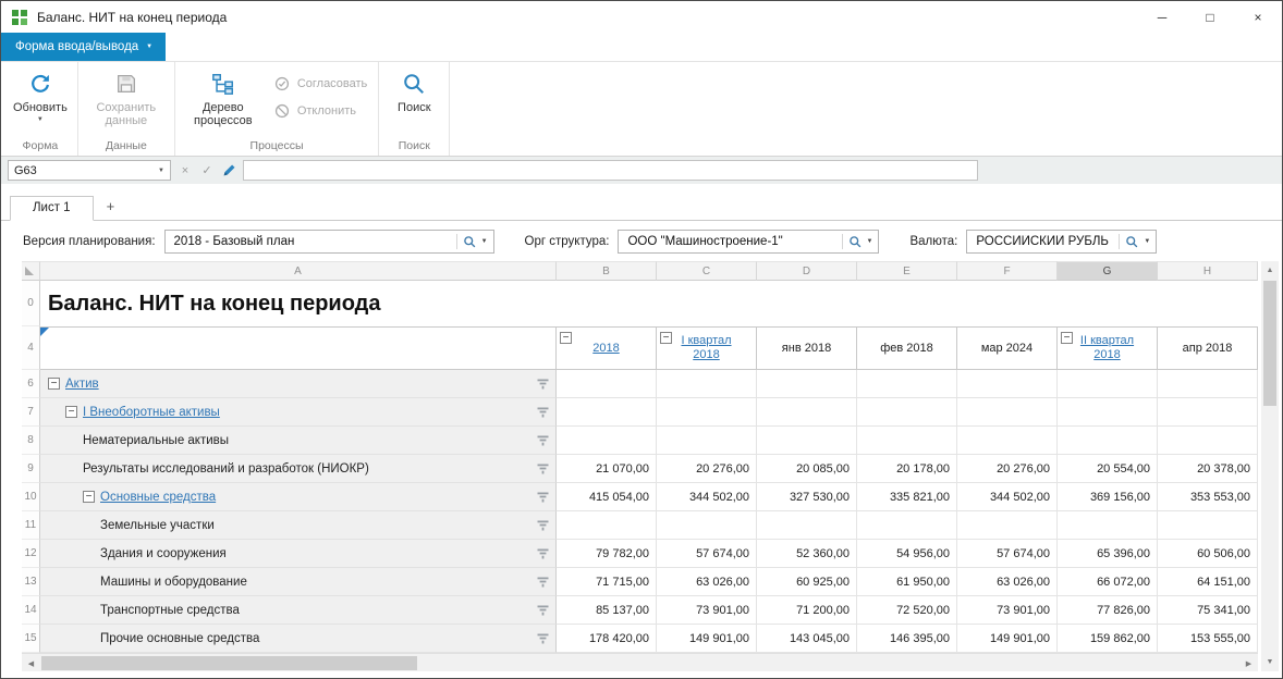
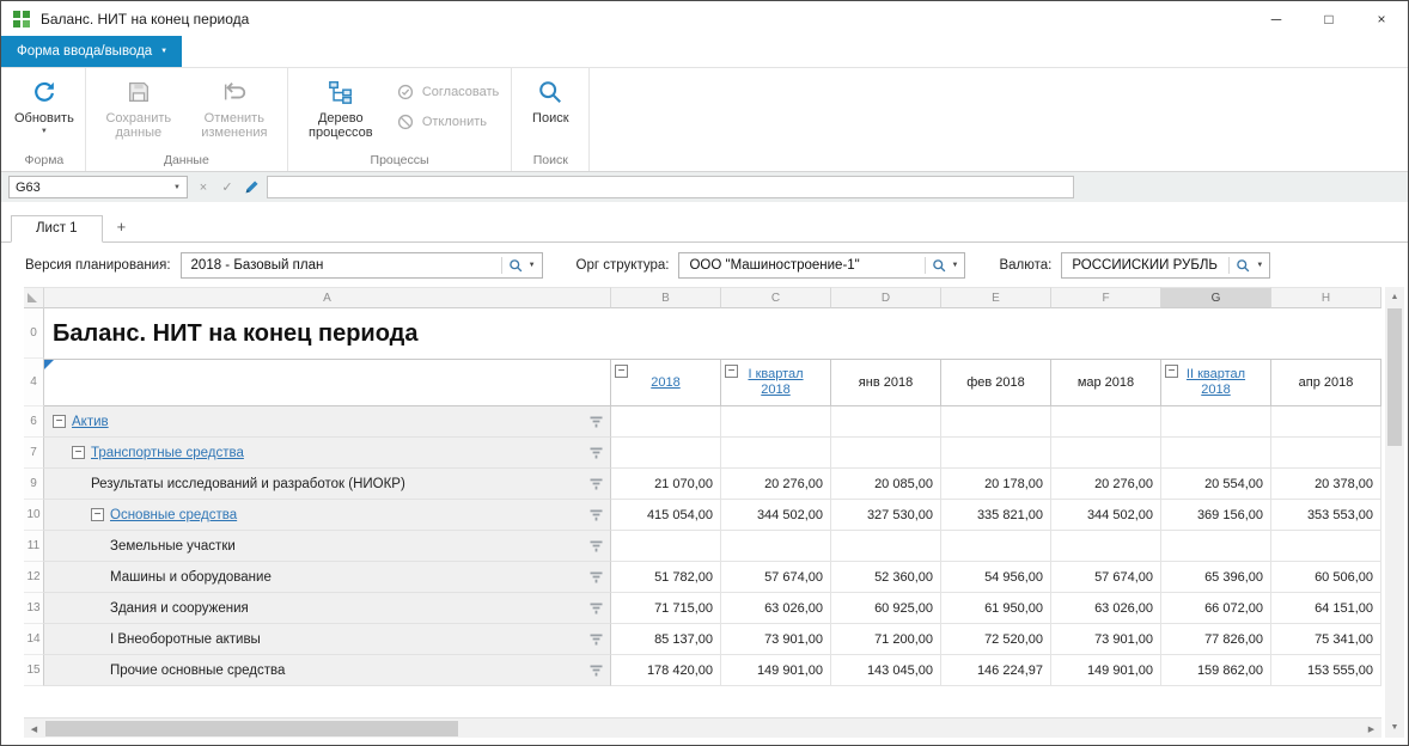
  Баланс. НИТ на конец периода
  ─
  □
  ×
  Форма ввода/вывода
  Обновить
  Форма
  Сохранить данные
+ Отменить изменения
  Данные
  Дерево процессов
  Согласовать
  Отклонить
  Процессы
  Поиск
  Поиск
  G63
  ×
  ✓
  Лист 1
  +
  Версия планирования:
  2018 - Базовый план
  Орг структура:
  ООО "Машиностроение-1"
  Валюта:
  РОССИЙСКИЙ РУБЛЬ
  A
  B
  C
  D
  E
  F
  G
  H
  0
  Баланс. НИТ на конец периода
  4
  −
  2018
  −
  I квартал 2018
  янв 2018
  фев 2018
- мар 2024
+ мар 2018
  −
  II квартал 2018
  апр 2018
  6
  −
  Актив
  7
  −
- I Внеоборотные активы
+ Транспортные средства
- 8
- Нематериальные активы
  9
  Результаты исследований и разработок (НИОКР)
  21 070,00
  20 276,00
  20 085,00
  20 178,00
  20 276,00
  20 554,00
  20 378,00
  10
  −
  Основные средства
  415 054,00
  344 502,00
  327 530,00
  335 821,00
  344 502,00
  369 156,00
  353 553,00
  11
  Земельные участки
  12
- Здания и сооружения
+ Машины и оборудование
- 79 782,00
+ 51 782,00
  57 674,00
  52 360,00
  54 956,00
  57 674,00
  65 396,00
  60 506,00
  13
- Машины и оборудование
+ Здания и сооружения
  71 715,00
  63 026,00
  60 925,00
  61 950,00
  63 026,00
  66 072,00
  64 151,00
  14
- Транспортные средства
+ I Внеоборотные активы
  85 137,00
  73 901,00
  71 200,00
  72 520,00
  73 901,00
  77 826,00
  75 341,00
  15
  Прочие основные средства
  178 420,00
  149 901,00
  143 045,00
- 146 395,00
+ 146 224,97
  149 901,00
  159 862,00
  153 555,00
